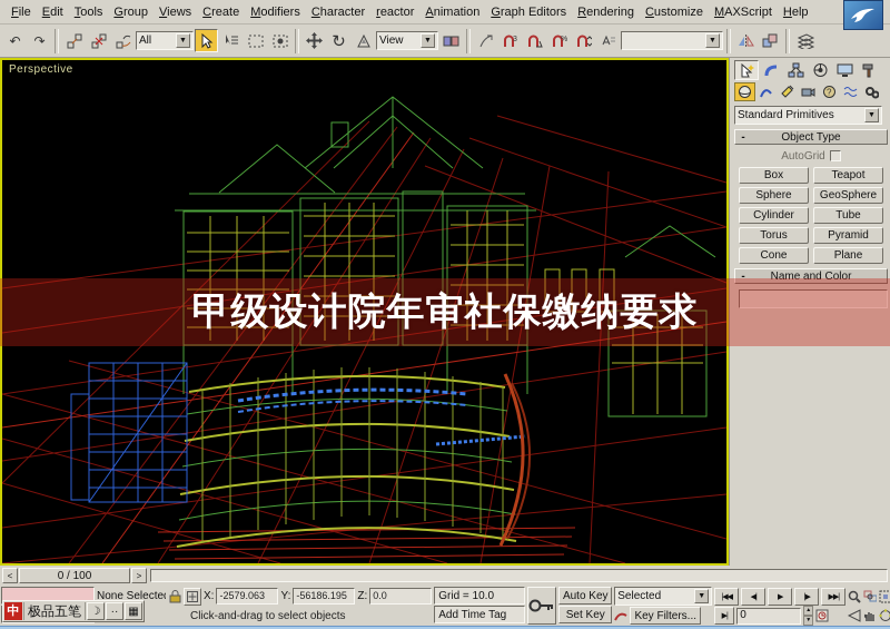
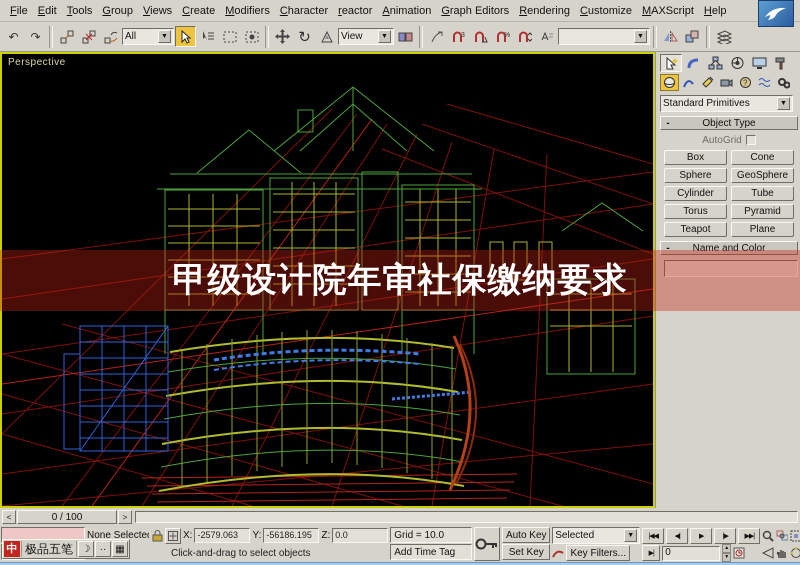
  File
  Edit
  Tools
  Group
  Views
  Create
  Modifiers
  Character
  reactor
  Animation
  Graph Editors
  Rendering
  Customize
  MAXScript
  Help
  ↶
  ↷
  All
  ↻
  View
  Perspective
  ?
  Standard Primitives
  -
  Object Type
  AutoGrid
  Box
- Teapot
+ Cone
  Sphere
  GeoSphere
  Cylinder
  Tube
  Torus
  Pyramid
- Cone
+ Teapot
  Plane
  -
  Name and Color
  甲级设计院年审社保缴纳要求
  <
  0 / 100
  >
  None Selecte
  X:
  -2579.063
  Y:
  -56186.195
  Z:
  0.0
  Click-and-drag to select objects
  Grid = 10.0
  Add Time Tag
  Auto Key
  Set Key
  Selected
  Key Filters...
  0
  中
  极品五笔
  ☽
  ··
  ▦
